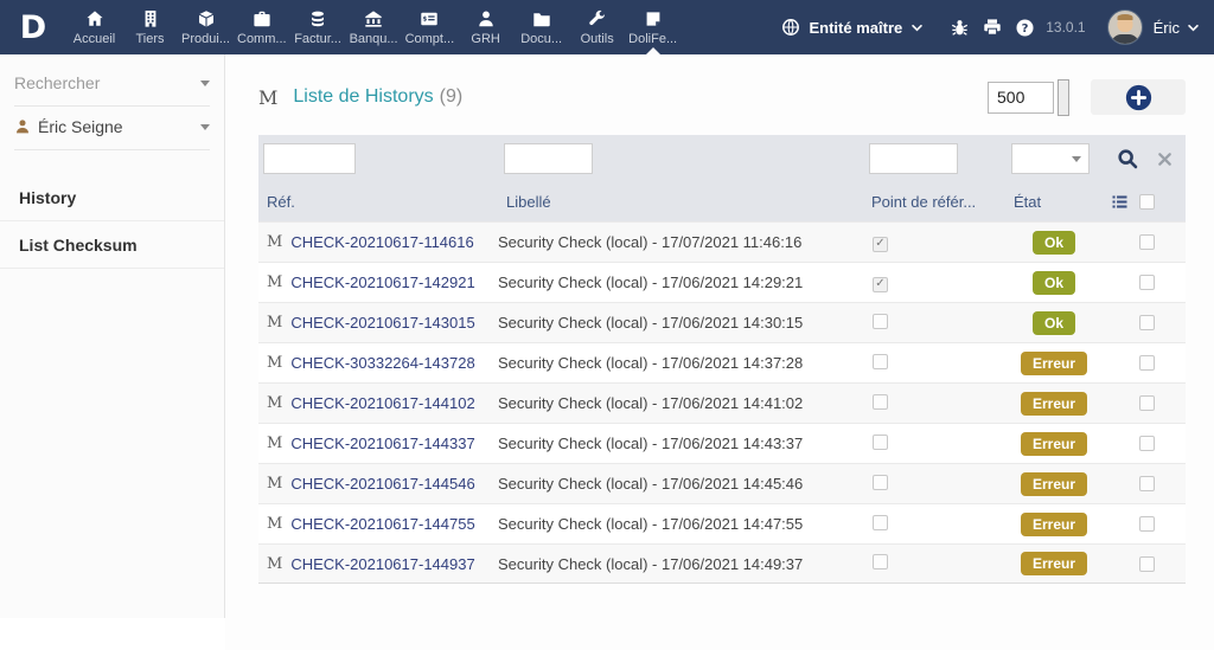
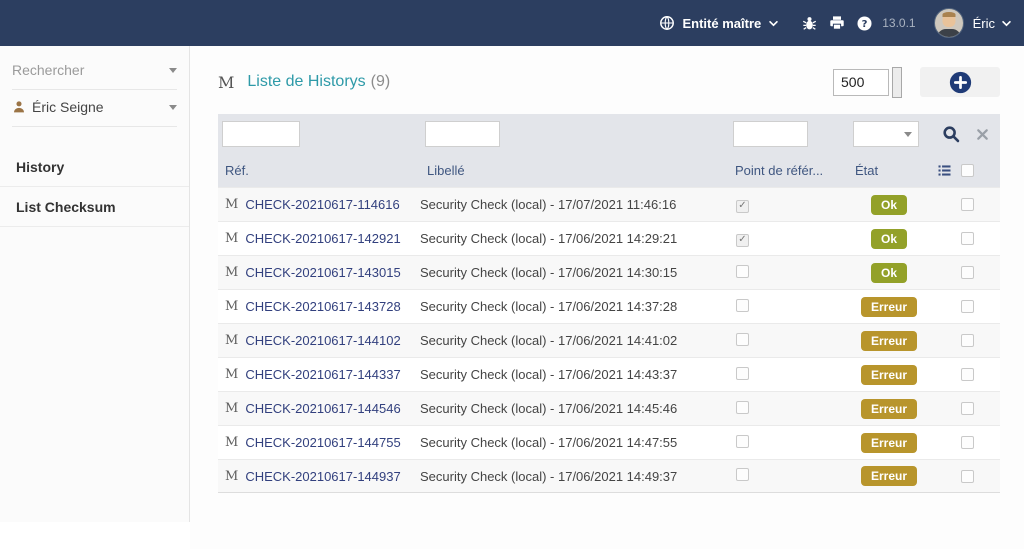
- D
- Accueil
- Tiers
- Produi...
- Comm...
- Factur...
- Banqu...
- Compt...
- GRH
- Docu...
- Outils
- DoliFe...
  Entité maître
  ?
  13.0.1
  Éric
  Rechercher
  Éric Seigne
  History
  List Checksum
  M
  Liste de Historys
  (9)
  500
  Réf.
  Libellé
  Point de référ...
  État
  M
  CHECK-20210617-114616
  Security Check (local) - 17/07/2021 11:46:16
  ✓
  Ok
  M
  CHECK-20210617-142921
  Security Check (local) - 17/06/2021 14:29:21
  ✓
  Ok
  M
  CHECK-20210617-143015
  Security Check (local) - 17/06/2021 14:30:15
  Ok
  M
- CHECK-30332264-143728
+ CHECK-20210617-143728
  Security Check (local) - 17/06/2021 14:37:28
  Erreur
  M
  CHECK-20210617-144102
  Security Check (local) - 17/06/2021 14:41:02
  Erreur
  M
  CHECK-20210617-144337
  Security Check (local) - 17/06/2021 14:43:37
  Erreur
  M
  CHECK-20210617-144546
  Security Check (local) - 17/06/2021 14:45:46
  Erreur
  M
  CHECK-20210617-144755
  Security Check (local) - 17/06/2021 14:47:55
  Erreur
  M
  CHECK-20210617-144937
  Security Check (local) - 17/06/2021 14:49:37
  Erreur
